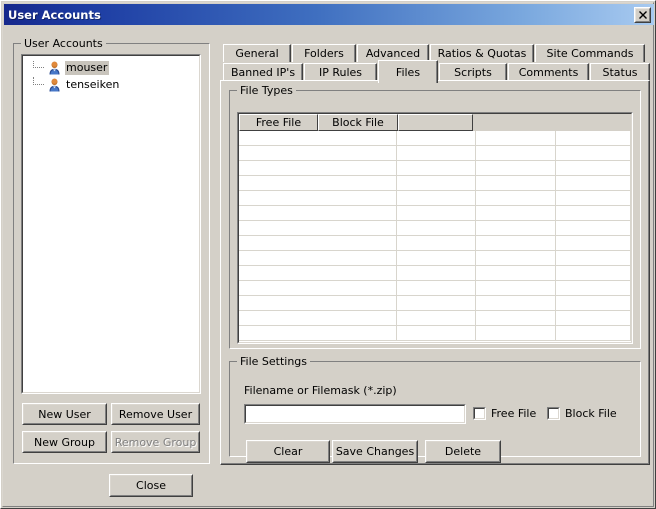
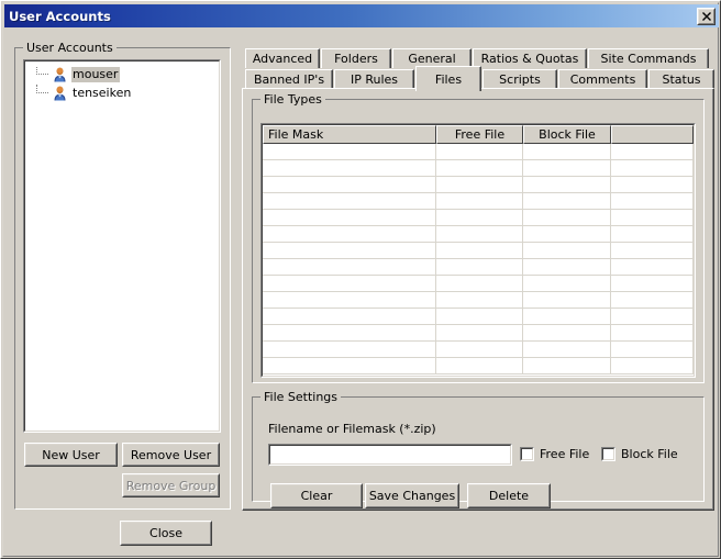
  User Accounts
  User Accounts
  mouser
  tenseiken
  New User
  Remove User
- New Group
  Remove Group
  Close
- General
+ Advanced
  Folders
- Advanced
+ General
  Ratios & Quotas
  Site Commands
  Banned IP's
  IP Rules
  Files
  Scripts
  Comments
  Status
  File Types
+ File Mask
  Free File
  Block File
  File Settings
  Filename or Filemask (*.zip)
  Free File
  Block File
  Clear
  Save Changes
  Delete
